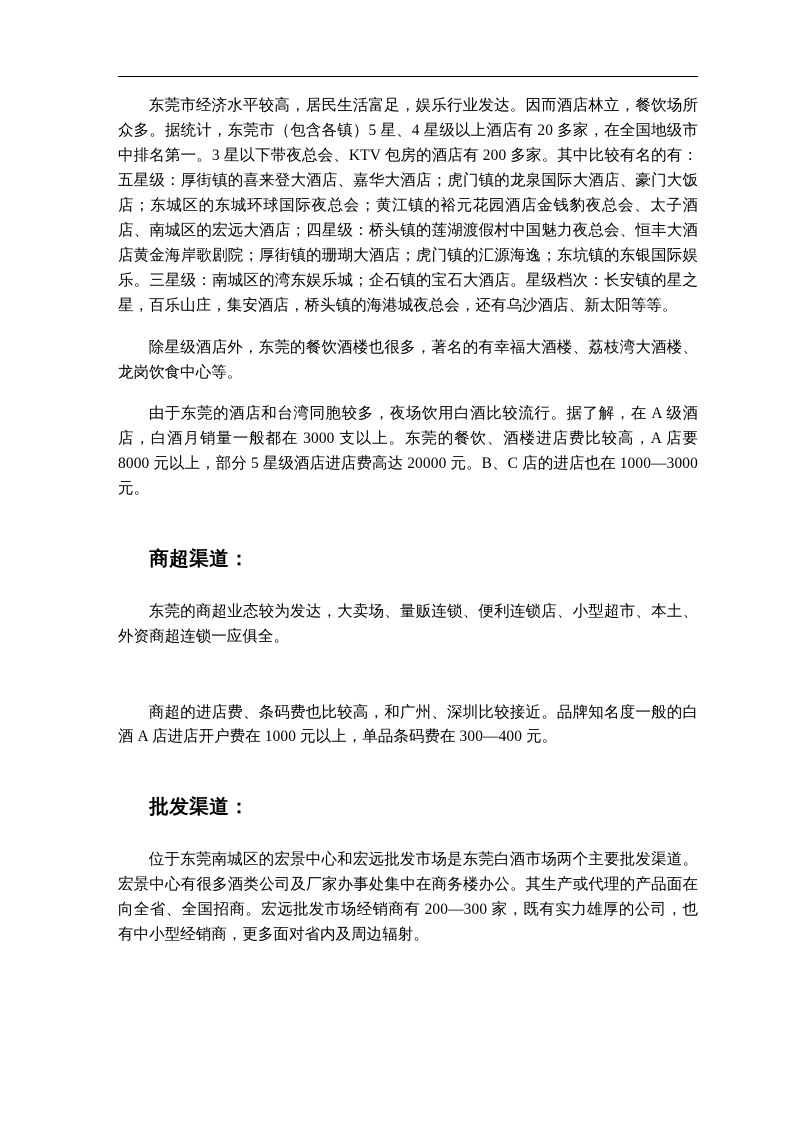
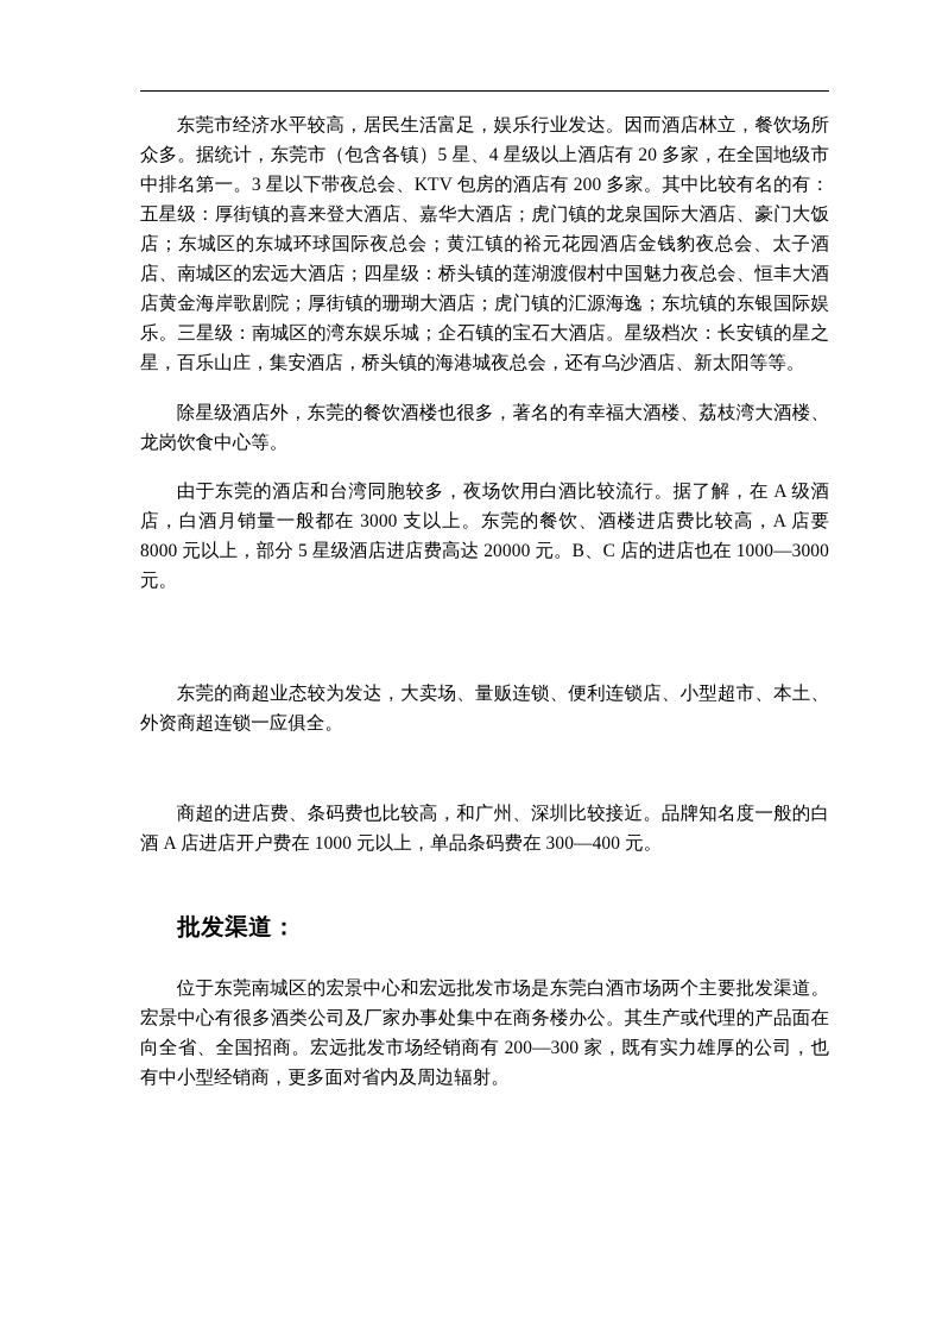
  东莞市经济水平较高，居民生活富足，娱乐行业发达。因而酒店林立，餐饮场所众多。据统计，东莞市（包含各镇）5 星、4 星级以上酒店有 20 多家，在全国地级市中排名第一。3 星以下带夜总会、KTV 包房的酒店有 200 多家。其中比较有名的有：五星级：厚街镇的喜来登大酒店、嘉华大酒店；虎门镇的龙泉国际大酒店、豪门大饭店；东城区的东城环球国际夜总会；黄江镇的裕元花园酒店金钱豹夜总会、太子酒店、南城区的宏远大酒店；四星级：桥头镇的莲湖渡假村中国魅力夜总会、恒丰大酒店黄金海岸歌剧院；厚街镇的珊瑚大酒店；虎门镇的汇源海逸；东坑镇的东银国际娱乐。三星级：南城区的湾东娱乐城；企石镇的宝石大酒店。星级档次：长安镇的星之星，百乐山庄，集安酒店，桥头镇的海港城夜总会，还有乌沙酒店、新太阳等等。
  除星级酒店外，东莞的餐饮酒楼也很多，著名的有幸福大酒楼、荔枝湾大酒楼、龙岗饮食中心等。
  由于东莞的酒店和台湾同胞较多，夜场饮用白酒比较流行。据了解，在 A 级酒店，白酒月销量一般都在 3000 支以上。东莞的餐饮、酒楼进店费比较高，A 店要 8000 元以上，部分 5 星级酒店进店费高达 20000 元。B、C 店的进店也在 1000—3000 元。
- 商超渠道：
  东莞的商超业态较为发达，大卖场、量贩连锁、便利连锁店、小型超市、本土、外资商超连锁一应俱全。
  商超的进店费、条码费也比较高，和广州、深圳比较接近。品牌知名度一般的白酒 A 店进店开户费在 1000 元以上，单品条码费在 300—400 元。
  批发渠道：
  位于东莞南城区的宏景中心和宏远批发市场是东莞白酒市场两个主要批发渠道。宏景中心有很多酒类公司及厂家办事处集中在商务楼办公。其生产或代理的产品面在向全省、全国招商。宏远批发市场经销商有 200—300 家，既有实力雄厚的公司，也有中小型经销商，更多面对省内及周边辐射。
